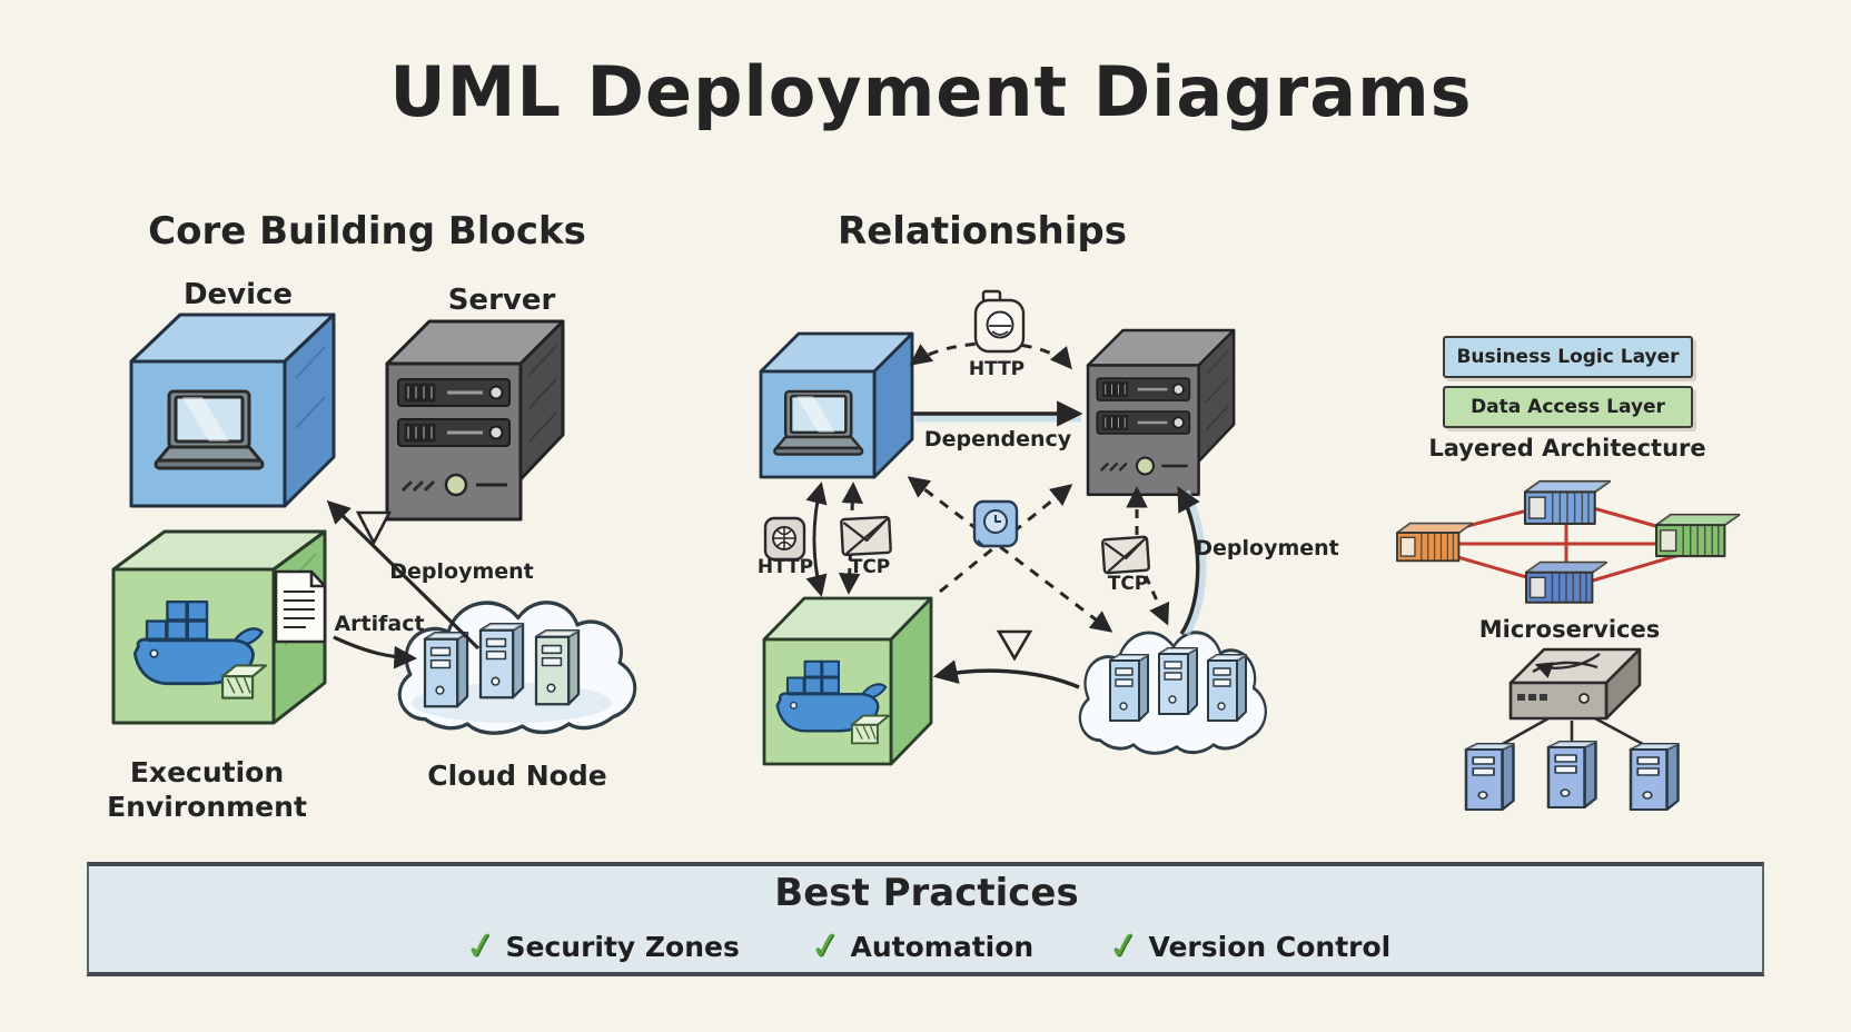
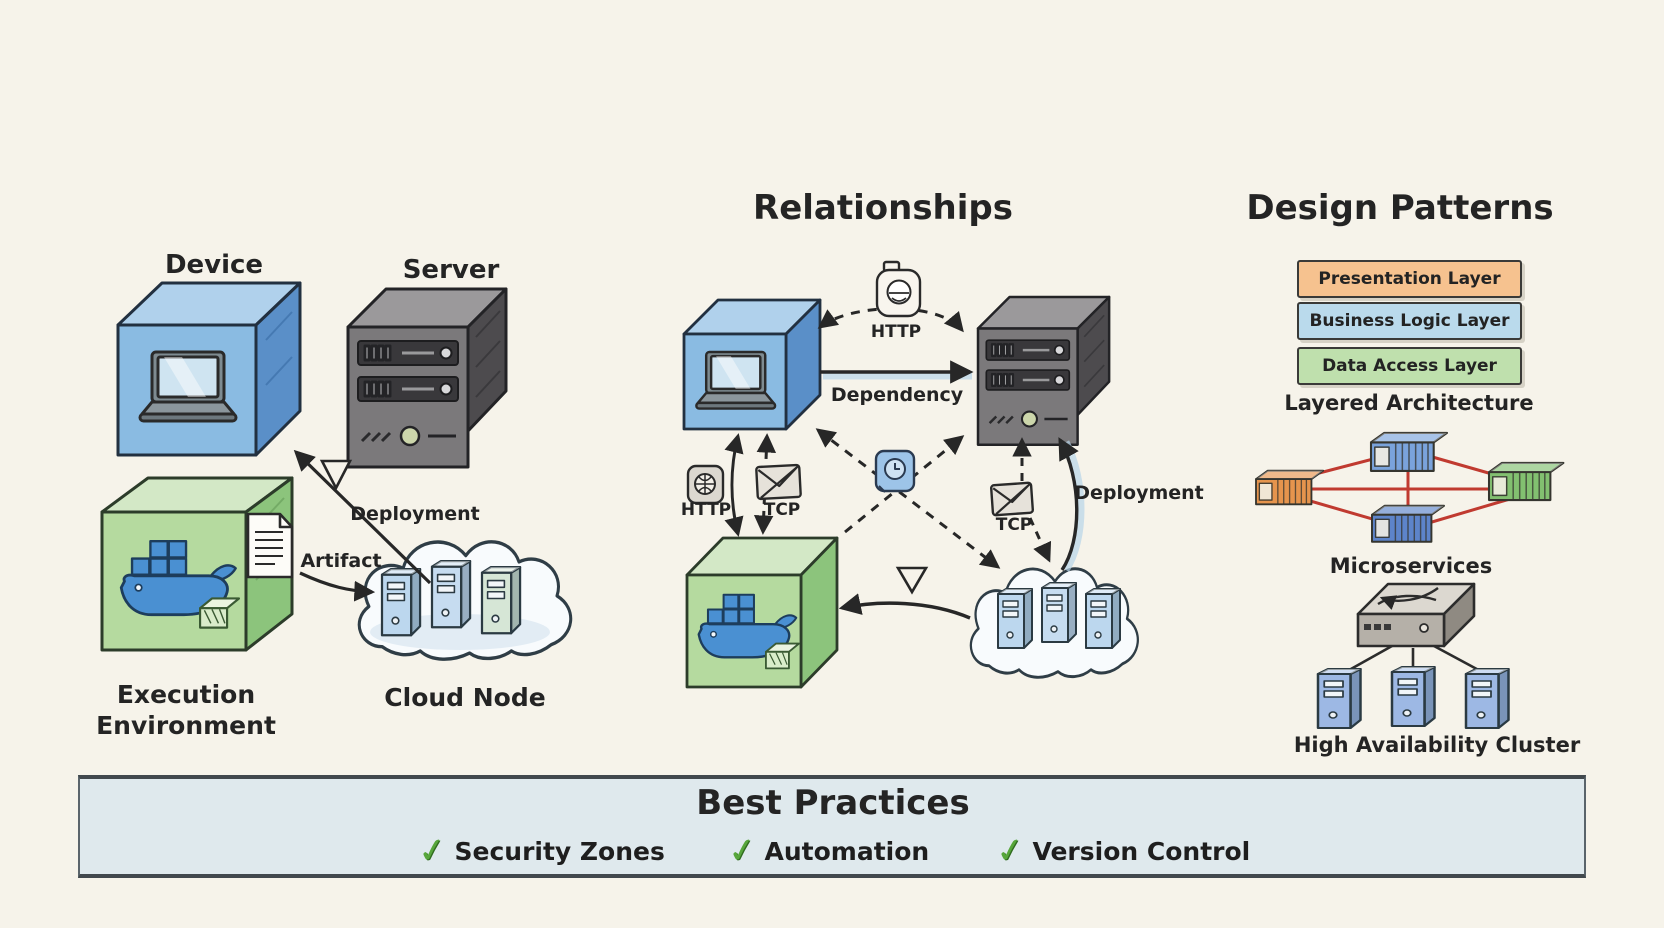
- UML Deployment Diagrams
- Core Building Blocks
  Relationships
+ Design Patterns
  Device
  Server
  Deployment
  Artifact
  Execution Environment
  Cloud Node
  HTTP
  Dependency
  HTTP
  TCP
  TCP
  Deployment
+ Presentation Layer
  Business Logic Layer
  Data Access Layer
  Layered Architecture
  Microservices
+ High Availability Cluster
  Best Practices
  Security Zones
  Automation
  Version Control
